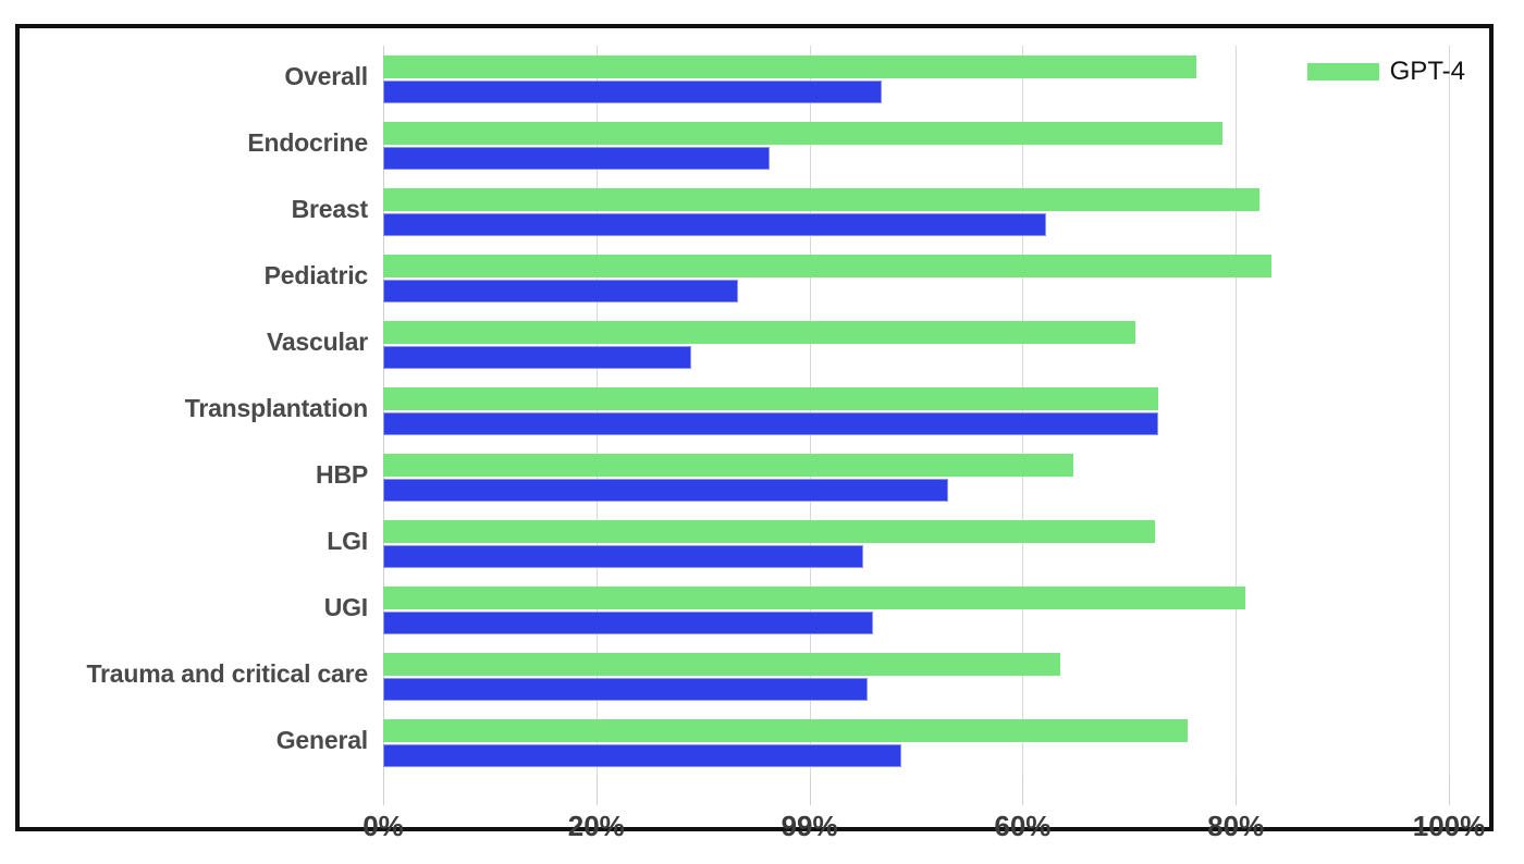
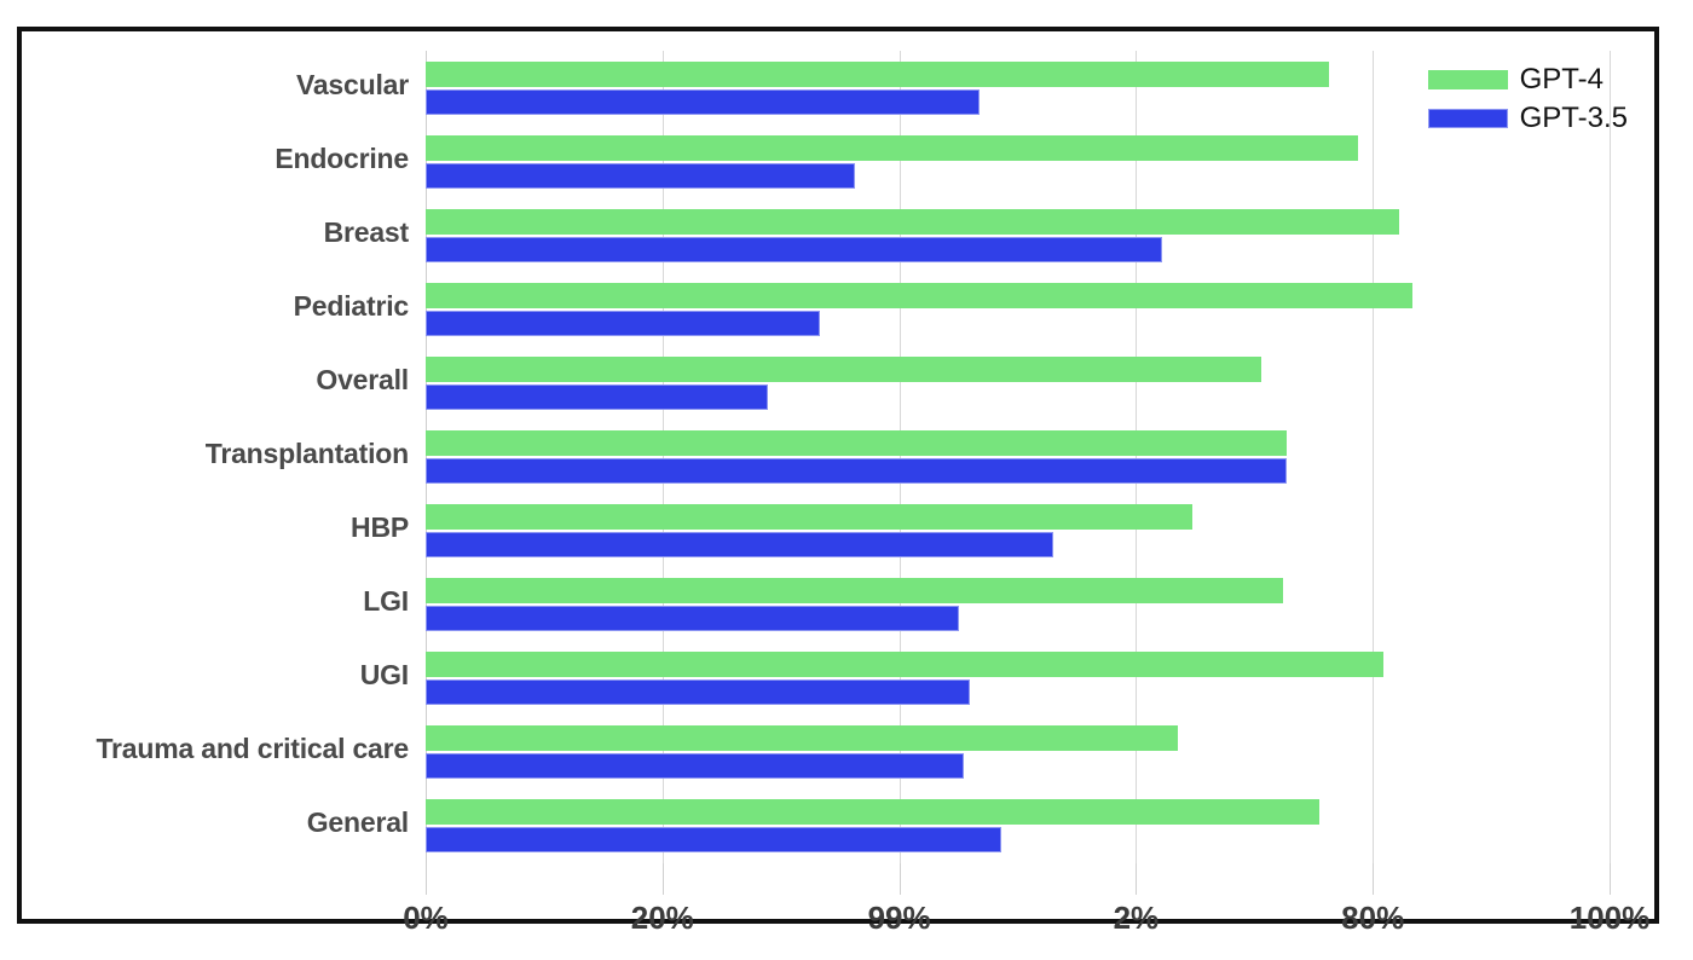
- Overall
+ Vascular
  Endocrine
  Breast
  Pediatric
- Vascular
+ Overall
  Transplantation
  HBP
  LGI
  UGI
  Trauma and critical care
  General
  0%
  20%
  99%
- 60%
+ 2%
  80%
  100%
  GPT-4
+ GPT-3.5
